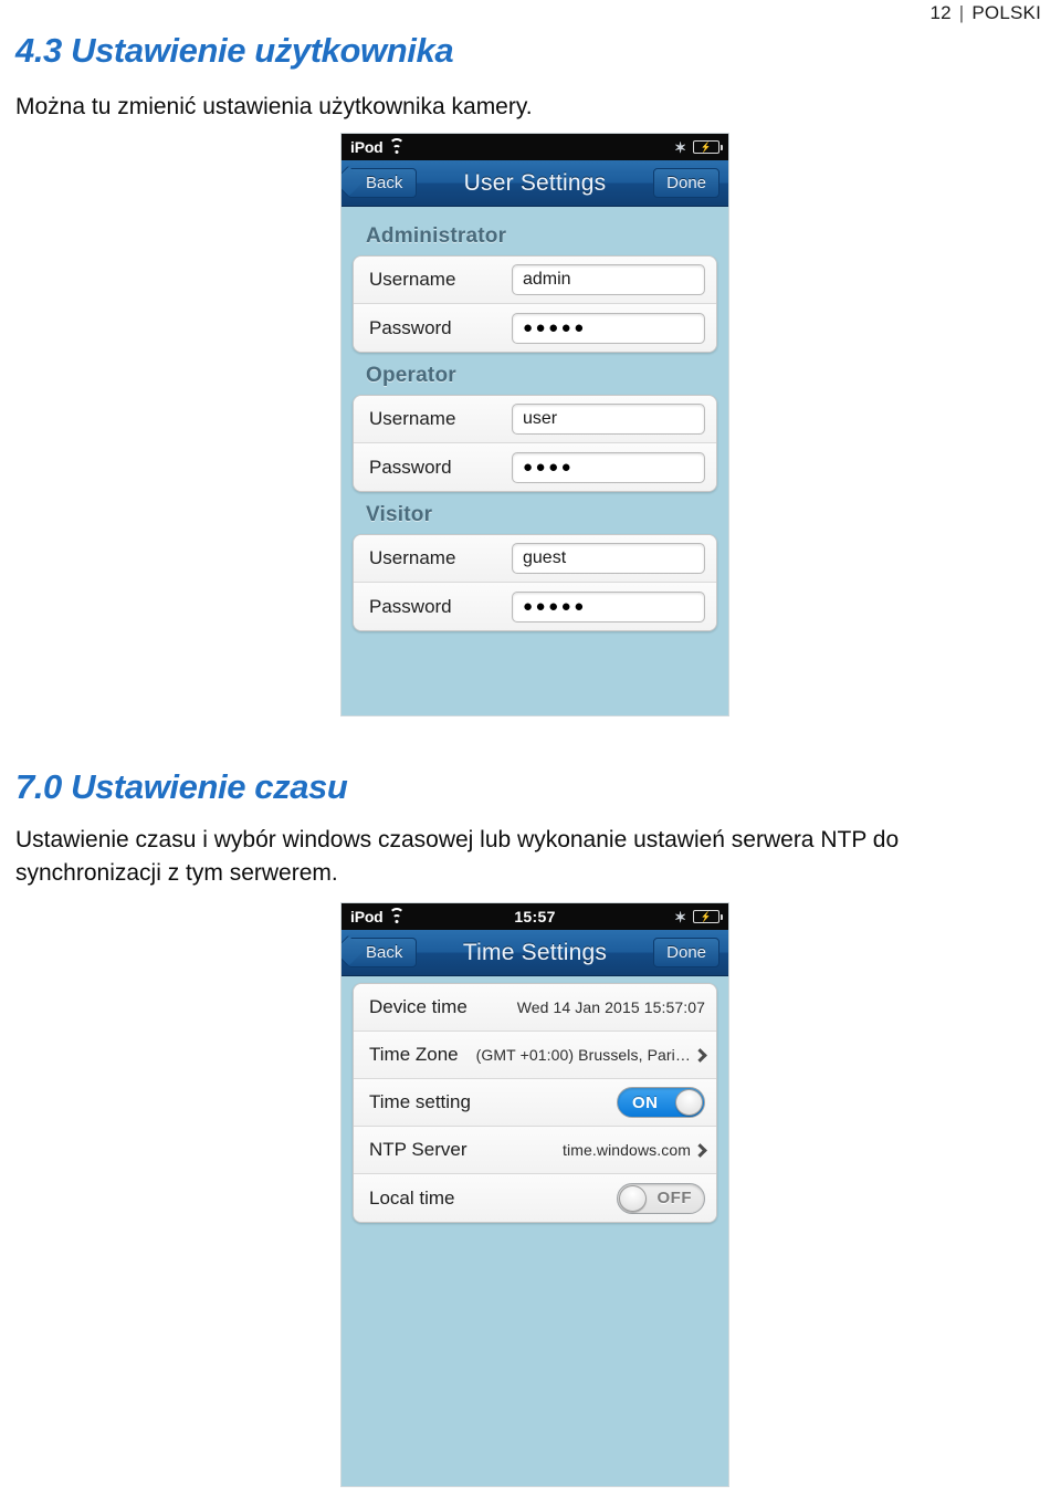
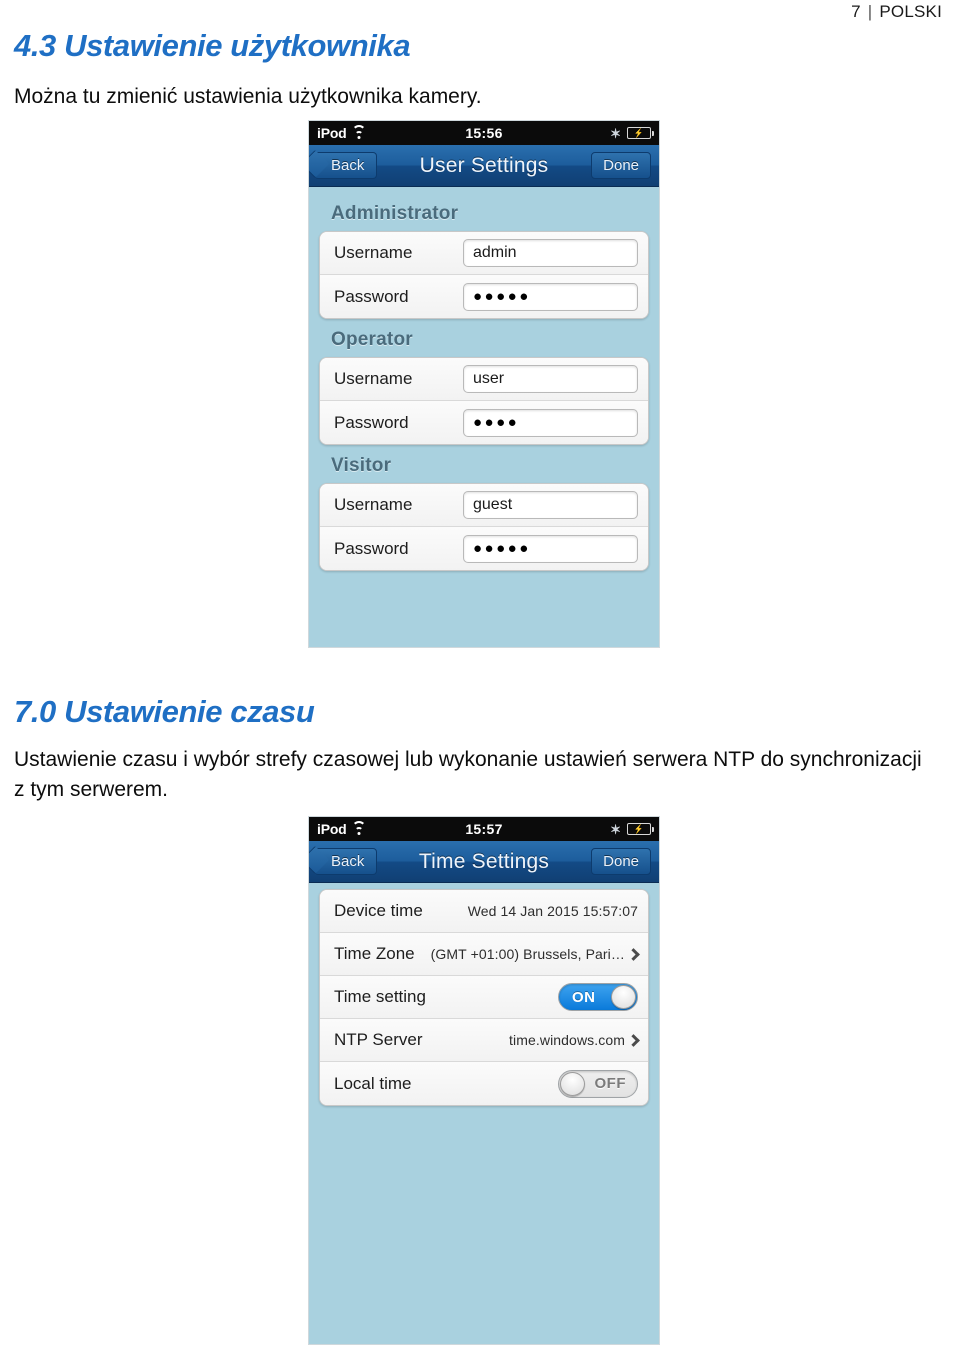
- 12
+ 7
  |
  POLSKI
  4.3 Ustawienie użytkownika
  Można tu zmienić ustawienia użytkownika kamery.
  iPod
+ 15:56
  ✶
  ⚡
  Back
  User Settings
  Done
  Administrator
  Username
  admin
  Password
  ●●●●●
  Operator
  Username
  user
  Password
  ●●●●
  Visitor
  Username
  guest
  Password
  ●●●●●
  7.0 Ustawienie czasu
- Ustawienie czasu i wybór windows czasowej lub wykonanie ustawień serwera NTP do synchronizacji z tym serwerem.
+ Ustawienie czasu i wybór strefy czasowej lub wykonanie ustawień serwera NTP do synchronizacji z tym serwerem.
  iPod
  15:57
  ✶
  ⚡
  Back
  Time Settings
  Done
  Device time
  Wed 14 Jan 2015 15:57:07
  Time Zone
  (GMT +01:00) Brussels, Pari…
  Time setting
  ON
  NTP Server
  time.windows.com
  Local time
  OFF
